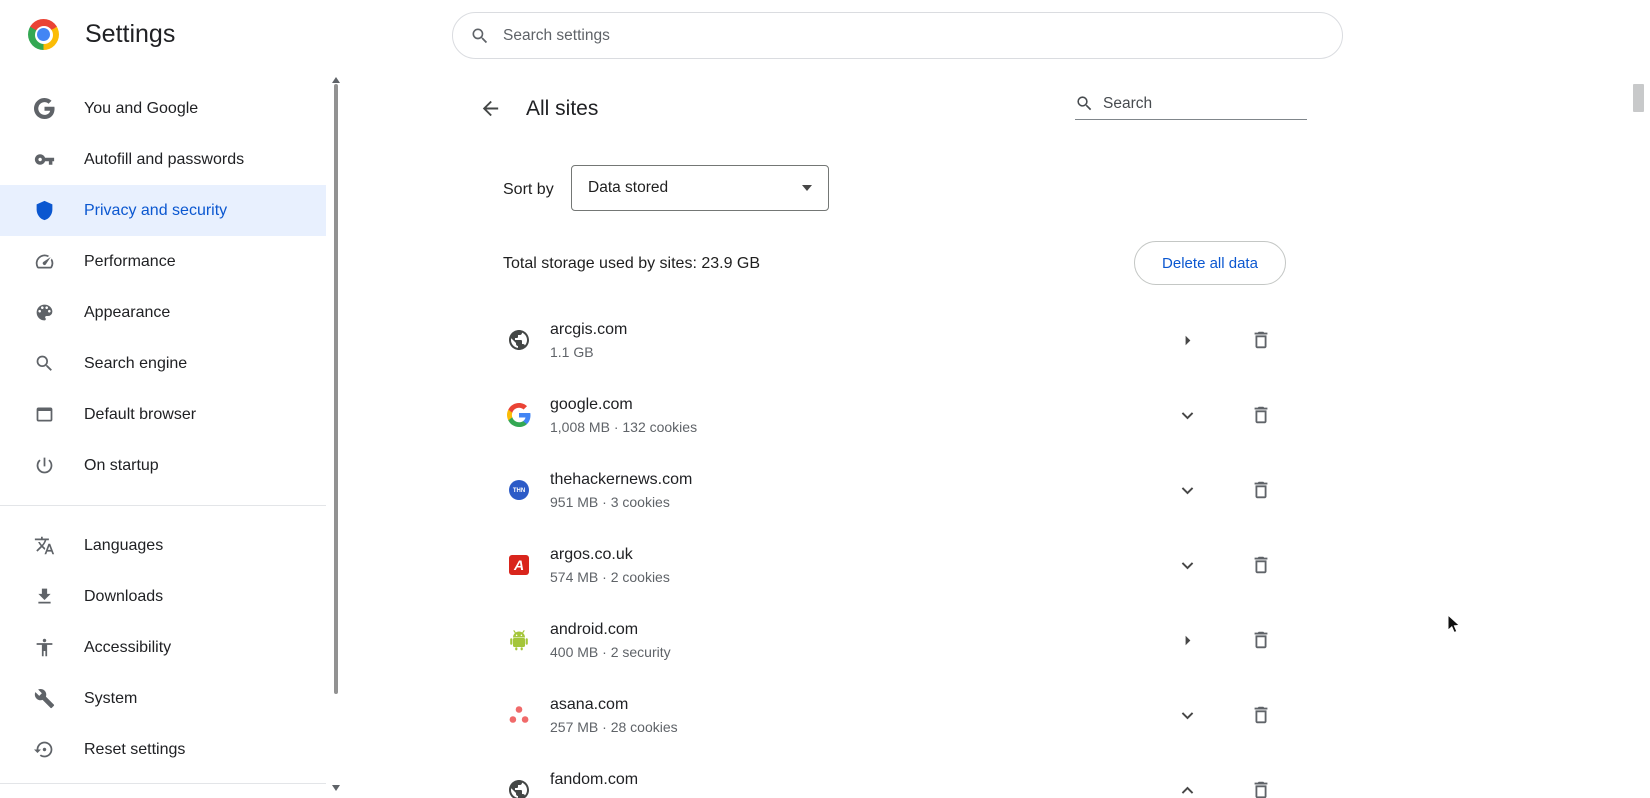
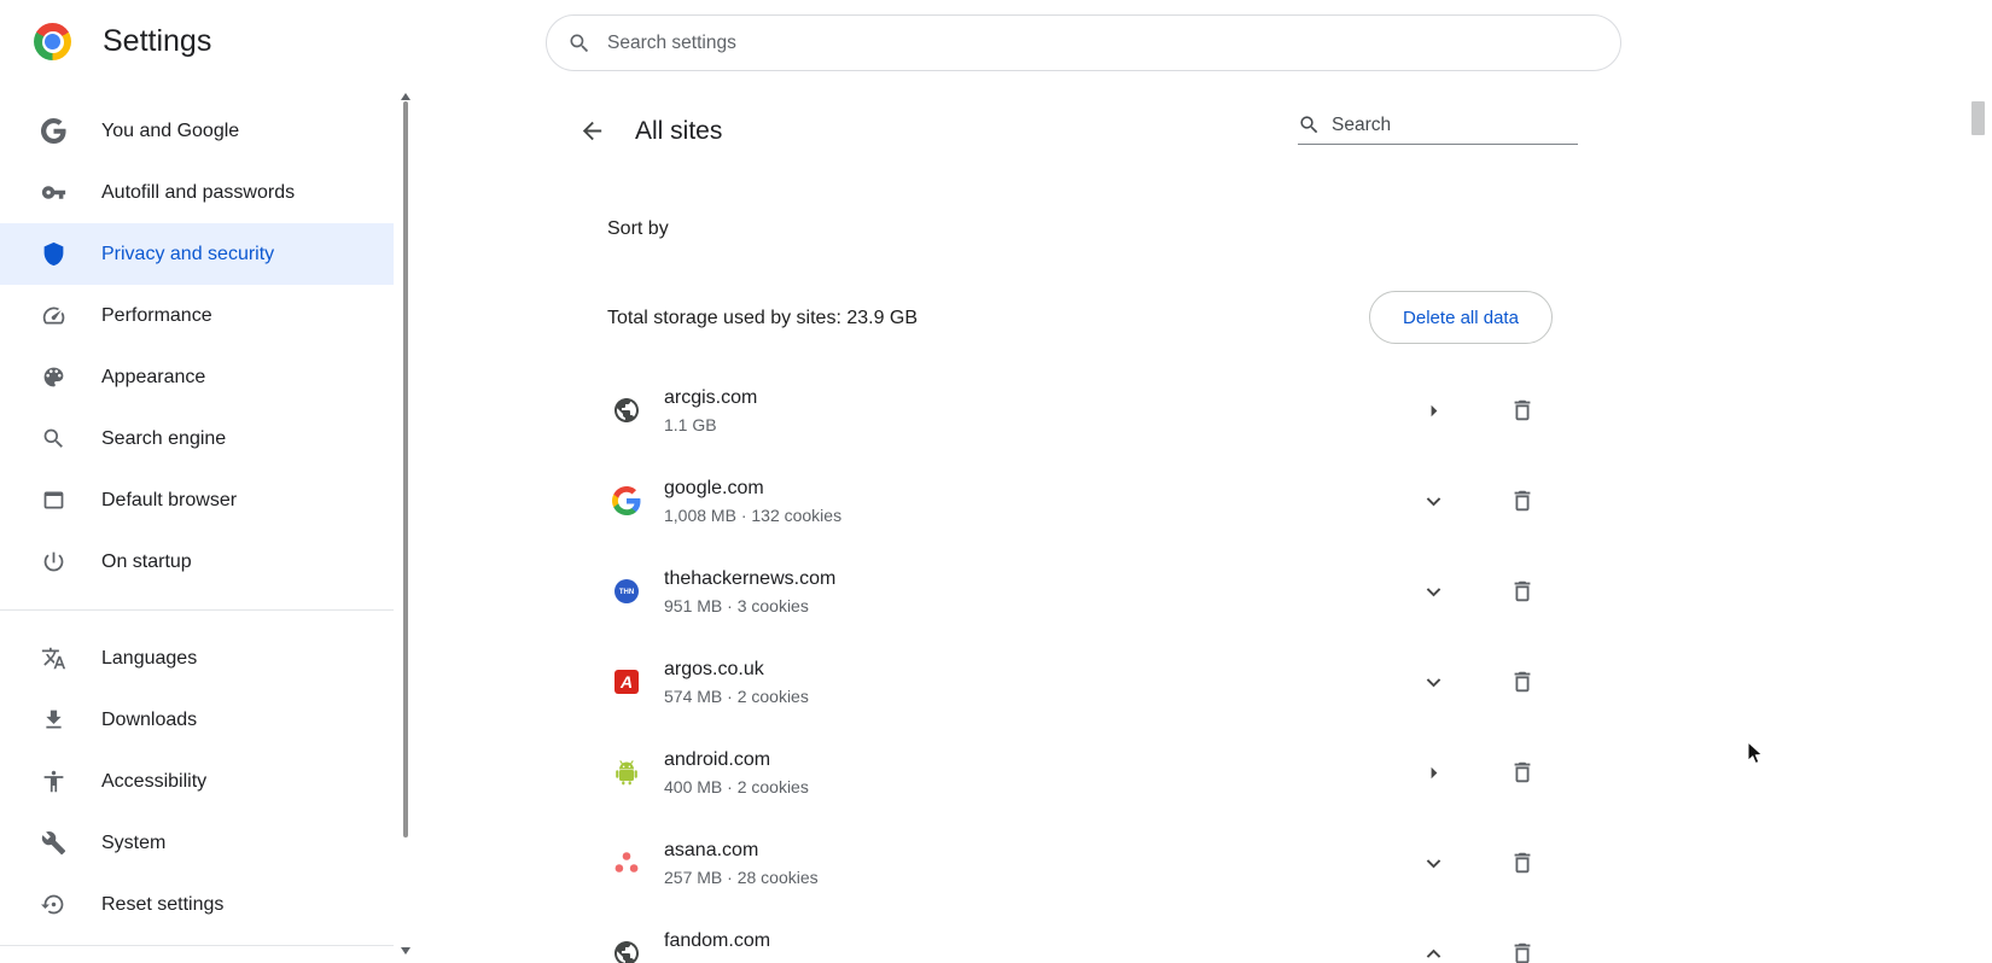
  Settings
  Search settings
  You and Google
  Autofill and passwords
  Privacy and security
  Performance
  Appearance
  Search engine
  Default browser
  On startup
  Languages
  Downloads
  Accessibility
  System
  Reset settings
  All sites
  Search
  Sort by
- Data stored
  Total storage used by sites: 23.9 GB
  Delete all data
  arcgis.com
  1.1 GB
  google.com
  1,008 MB · 132 cookies
  thehackernews.com
  951 MB · 3 cookies
  A
  argos.co.uk
  574 MB · 2 cookies
  android.com
- 400 MB · 2 security
+ 400 MB · 2 cookies
  asana.com
  257 MB · 28 cookies
  fandom.com
